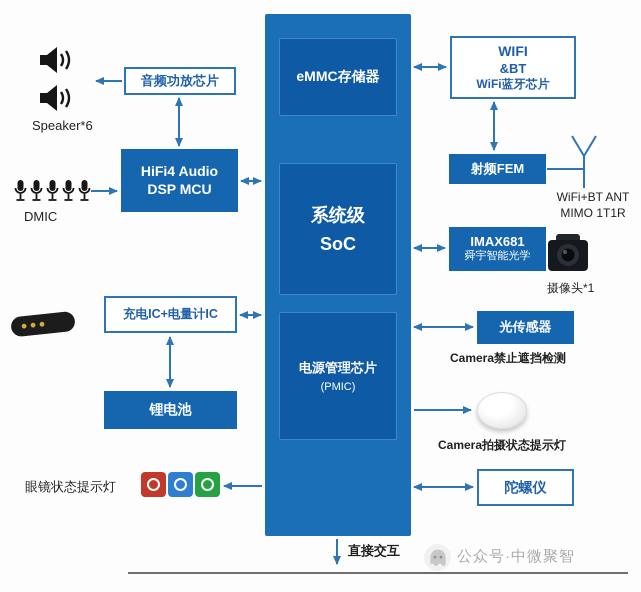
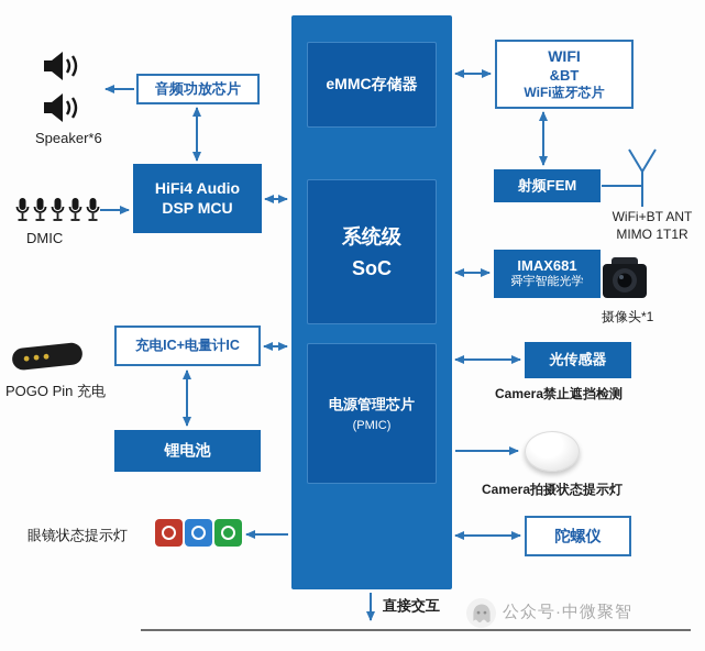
  eMMC存储器
  系统级
  SoC
  电源管理芯片
  (PMIC)
  Speaker*6
  音频功放芯片
  HiFi4 Audio
  DSP MCU
  DMIC
+ POGO Pin 充电
  充电IC+电量计IC
  锂电池
  眼镜状态提示灯
  WIFI
  &BT
  WiFi蓝牙芯片
  射频FEM
  WiFi+BT ANT
  MIMO 1T1R
  IMAX681
  舜宇智能光学
  摄像头*1
  光传感器
  Camera禁止遮挡检测
  Camera拍摄状态提示灯
  陀螺仪
  直接交互
  公众号·中微聚智
